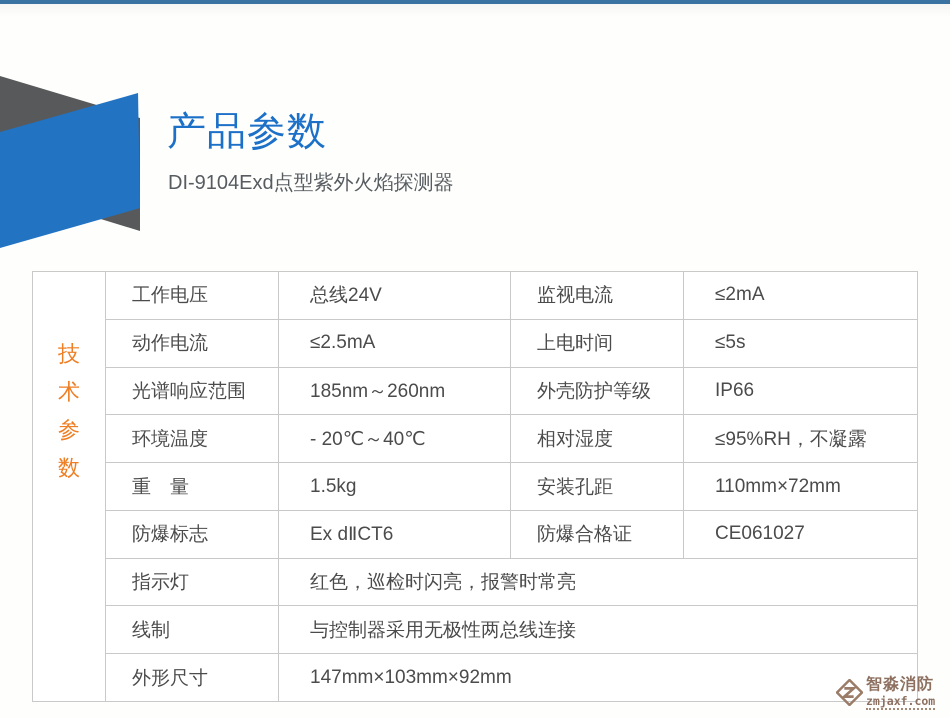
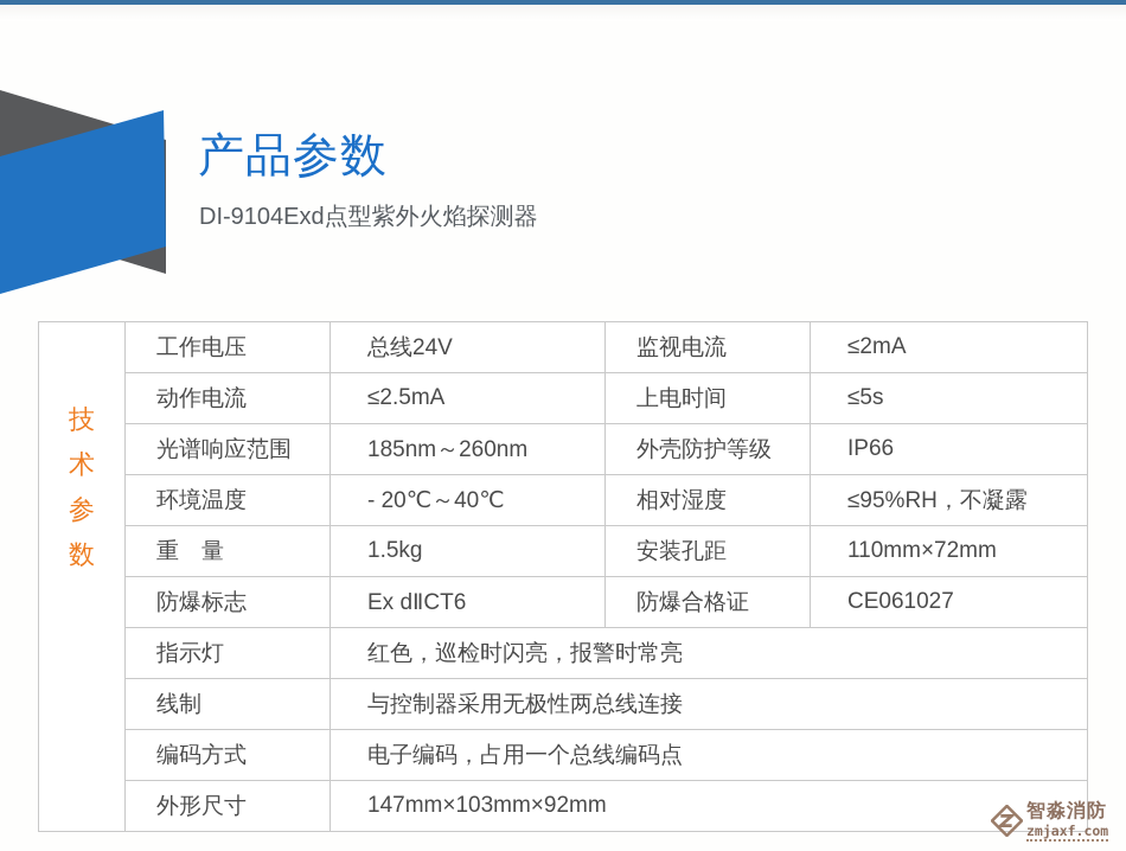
  产品参数
  DI-9104Exd点型紫外火焰探测器
  技
  术
  参
  数
  工作电压
  总线24V
  监视电流
  ≤2mA
  动作电流
  ≤2.5mA
  上电时间
  ≤5s
  光谱响应范围
  185nm～260nm
  外壳防护等级
  IP66
  环境温度
  - 20℃～40℃
  相对湿度
  ≤95%RH，不凝露
  重 量
  1.5kg
  安装孔距
  110mm×72mm
  防爆标志
  Ex dⅡCT6
  防爆合格证
  CE061027
  指示灯
  红色，巡检时闪亮，报警时常亮
  线制
  与控制器采用无极性两总线连接
+ 编码方式
+ 电子编码，占用一个总线编码点
  外形尺寸
  147mm×103mm×92mm
  智淼消防
  zmjaxf.com
